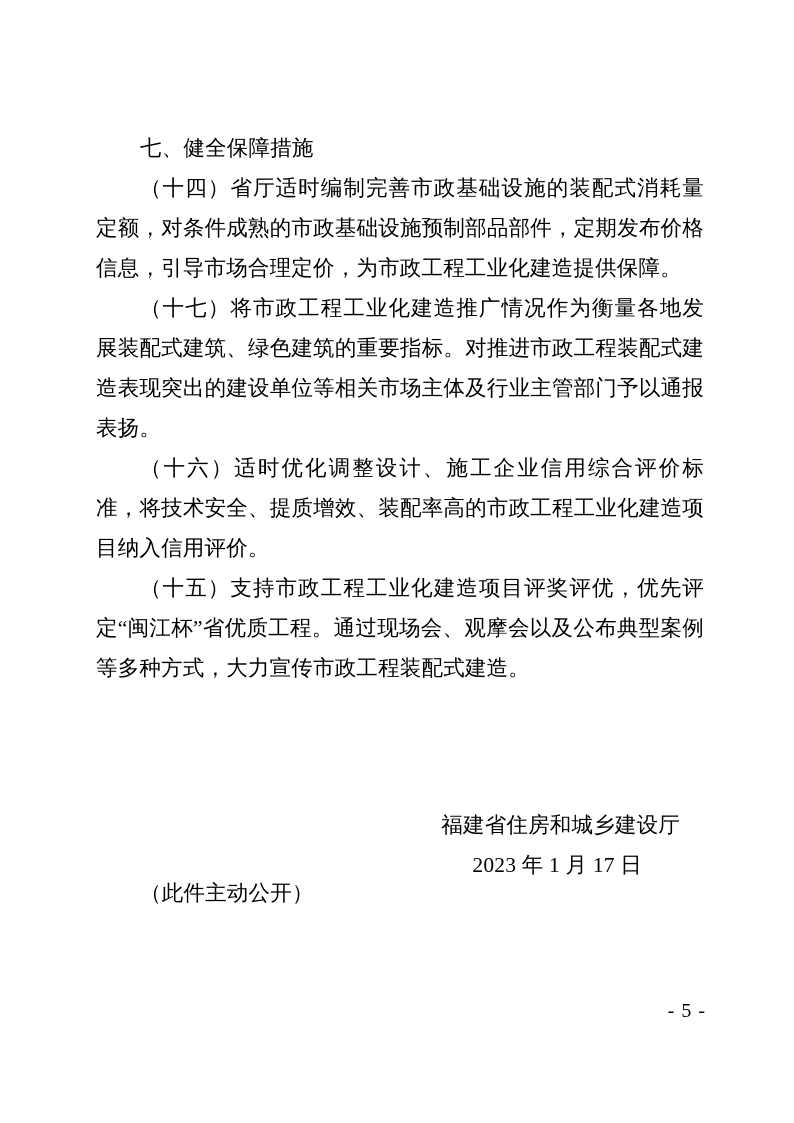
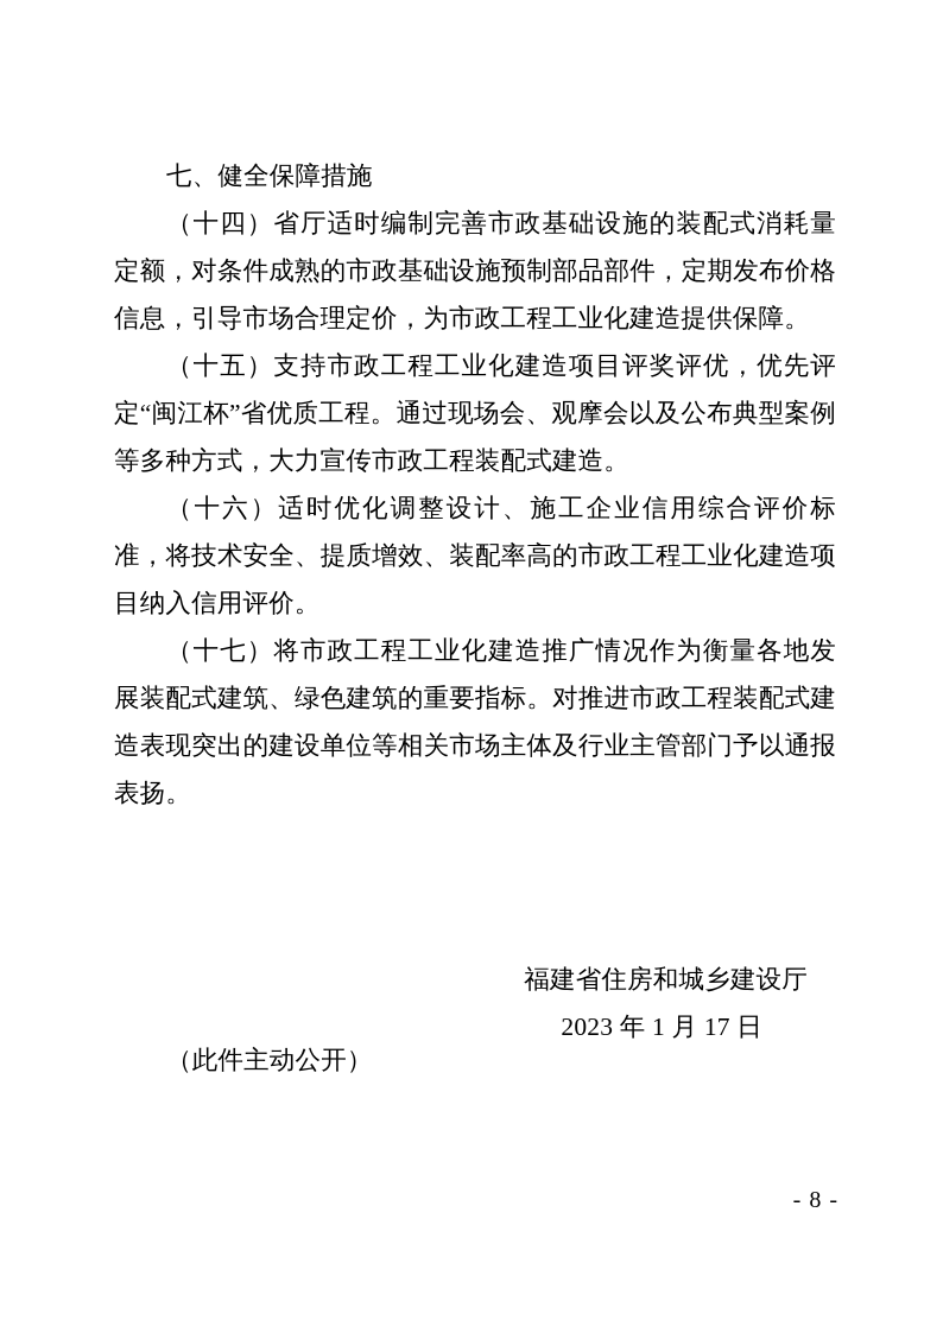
  七、健全保障措施
  （十四）省厅适时编制完善市政基础设施的装配式消耗量定额，对条件成熟的市政基础设施预制部品部件，定期发布价格信息，引导市场合理定价，为市政工程工业化建造提供保障。
- （十七）将市政工程工业化建造推广情况作为衡量各地发展装配式建筑、绿色建筑的重要指标。对推进市政工程装配式建造表现突出的建设单位等相关市场主体及行业主管部门予以通报表扬。
+ （十五）支持市政工程工业化建造项目评奖评优，优先评定“闽江杯”省优质工程。通过现场会、观摩会以及公布典型案例等多种方式，大力宣传市政工程装配式建造。
  （十六）适时优化调整设计、施工企业信用综合评价标准，将技术安全、提质增效、装配率高的市政工程工业化建造项目纳入信用评价。
- （十五）支持市政工程工业化建造项目评奖评优，优先评定“闽江杯”省优质工程。通过现场会、观摩会以及公布典型案例等多种方式，大力宣传市政工程装配式建造。
+ （十七）将市政工程工业化建造推广情况作为衡量各地发展装配式建筑、绿色建筑的重要指标。对推进市政工程装配式建造表现突出的建设单位等相关市场主体及行业主管部门予以通报表扬。
  福建省住房和城乡建设厅
  2023 年 1 月 17 日
  （此件主动公开）
- - 5 -
+ - 8 -
